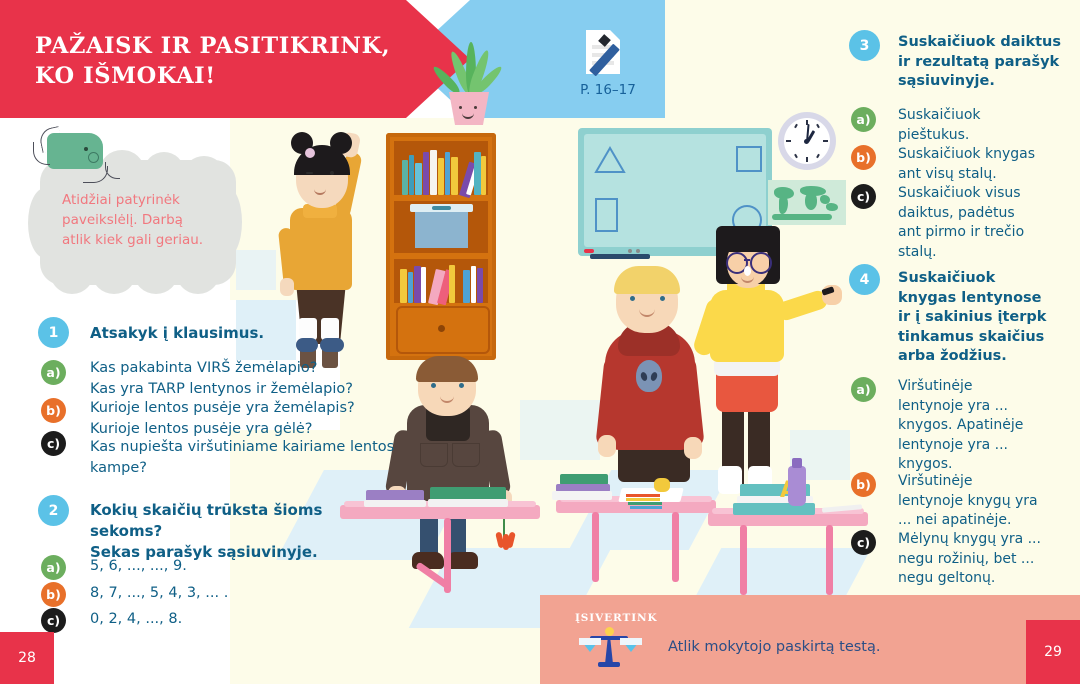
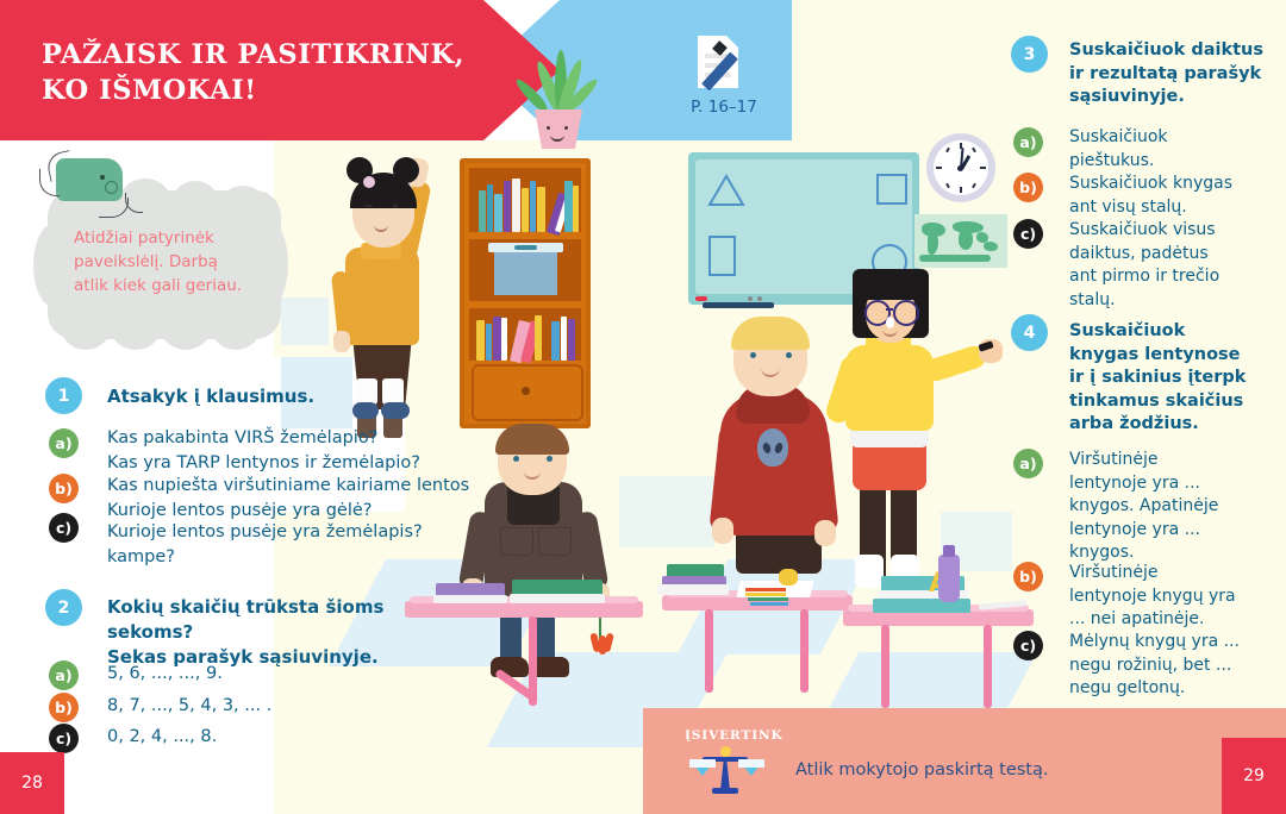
  PAŽAISK IR PASITIKRINK,
  KO IŠMOKAI!
  P. 16–17
  Atidžiai patyrinėk
  paveikslėlį. Darbą
  atlik kiek gali geriau.
  1
  Atsakyk į klausimus.
  a)
  Kas pakabinta VIRŠ žemėlapio?
  Kas yra TARP lentynos ir žemėlapio?
  b)
- Kurioje lentos pusėje yra žemėlapis?
+ Kas nupiešta viršutiniame kairiame lentos
  Kurioje lentos pusėje yra gėlė?
  c)
- Kas nupiešta viršutiniame kairiame lentos
+ Kurioje lentos pusėje yra žemėlapis?
  kampe?
  2
  Kokių skaičių trūksta šioms sekoms?
  Sekas parašyk sąsiuvinyje.
  a)
  5, 6, ..., ..., 9.
  b)
  8, 7, ..., 5, 4, 3, ... .
  c)
  0, 2, 4, ..., 8.
  3
  Suskaičiuok daiktus
  ir rezultatą parašyk
  sąsiuvinyje.
  a)
  Suskaičiuok
  pieštukus.
  b)
  Suskaičiuok knygas
  ant visų stalų.
  c)
  Suskaičiuok visus
  daiktus, padėtus
  ant pirmo ir trečio
  stalų.
  4
  Suskaičiuok
  knygas lentynose
  ir į sakinius įterpk
  tinkamus skaičius
  arba žodžius.
  a)
  Viršutinėje
  lentynoje yra ...
  knygos. Apatinėje
  lentynoje yra ...
  knygos.
  b)
  Viršutinėje
  lentynoje knygų yra
  ... nei apatinėje.
  c)
  Mėlynų knygų yra ...
  negu rožinių, bet ...
  negu geltonų.
  ĮSIVERTINK
  Atlik mokytojo paskirtą testą.
  28
  29
